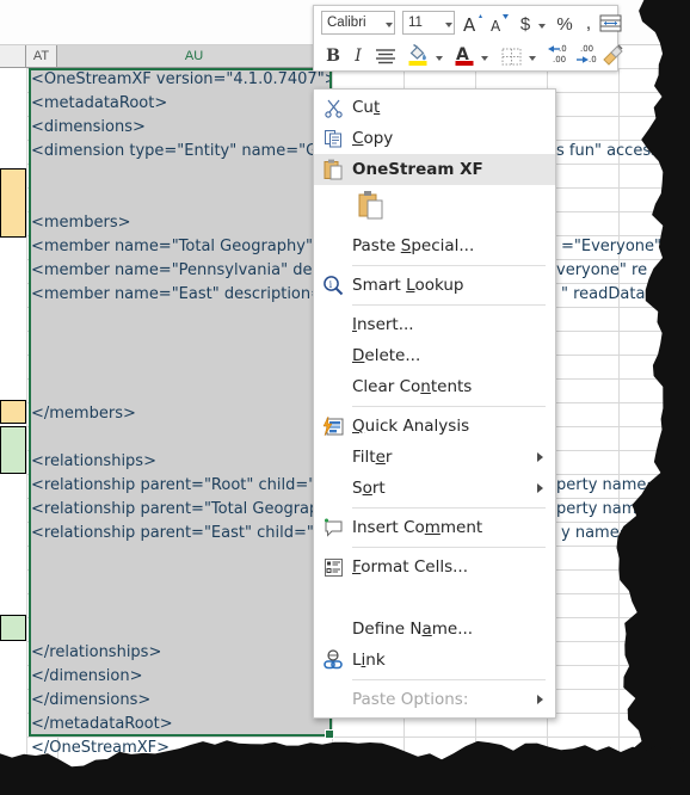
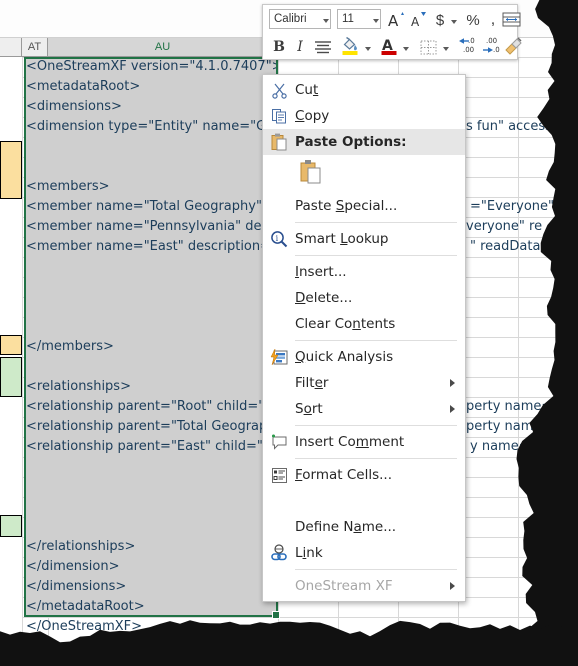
  AT
  AU
  <OneStreamXF version="4.1.0.7407"
  <metadataRoot>
  <dimensions>
  <dimension type="Entity" name="
  <members>
  <member name="Total Geography"
  <member name="Pennsylvania" de
  <member name="East" description
  </members>
  <relationships>
  <relationship parent="Root" child=
  <relationship parent="Total Geogra
  <relationship parent="East" child="
  </relationships>
  </dimension>
  </dimensions>
  </metadataRoot>
  </OneStreamXF>
  s fun" acces
  ="Everyone"
  veryone" re
  " readData
  perty name
  Calibri
  11
  A
  A
  $
  %
  ,
  B
  I
  A
  .0
  .00
  .00
  .0
  Cut
  Copy
- OneStream XF
+ Paste Options:
  Paste Special...
  i
  Smart Lookup
  Insert...
  Delete...
  Clear Contents
  Quick Analysis
  Filter
  Sort
  Insert Comment
  Format Cells...
  Define Name...
  Link
- Paste Options:
+ OneStream XF
